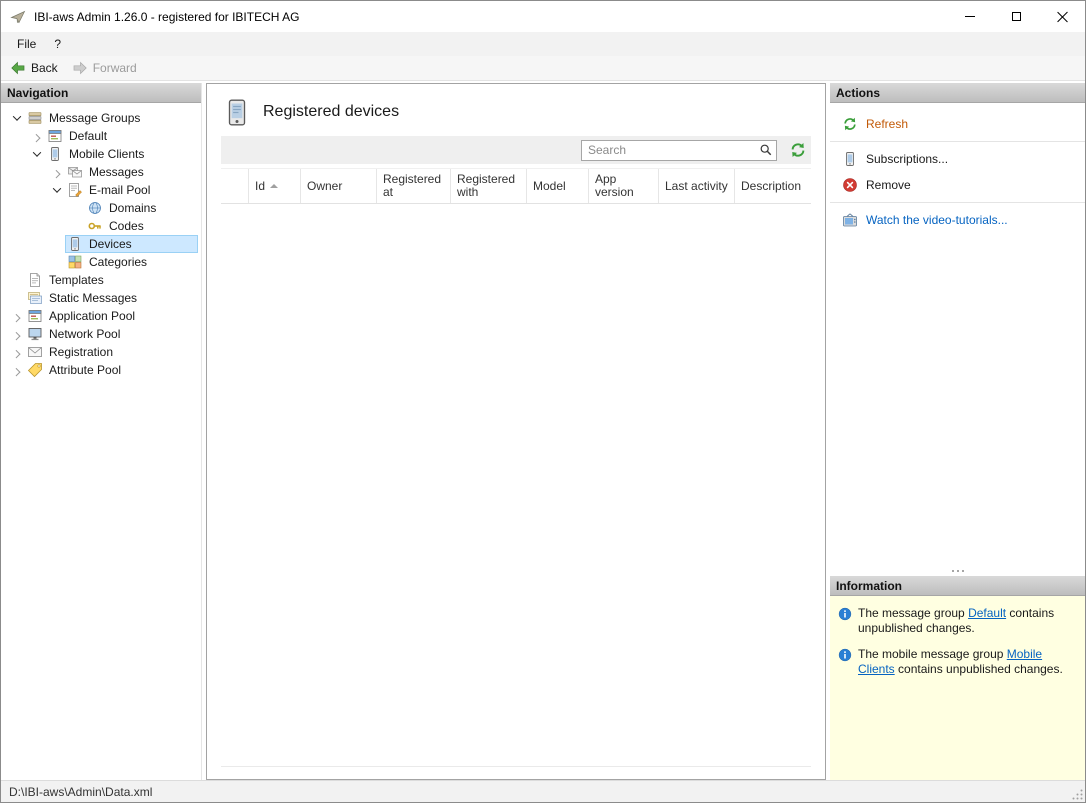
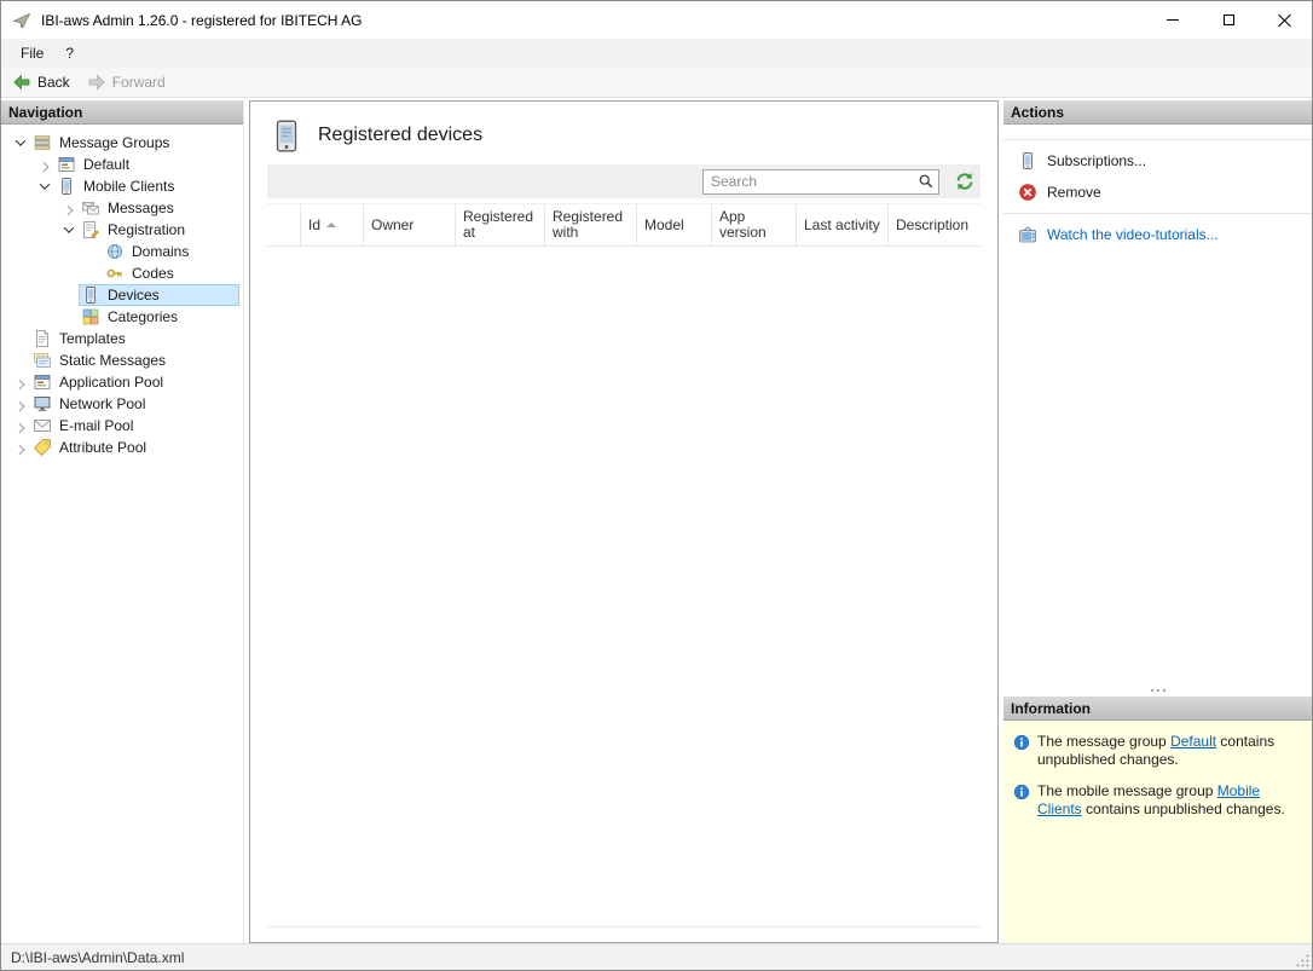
  IBI-aws Admin 1.26.0 - registered for IBITECH AG
  File
  ?
  Back
  Forward
  Navigation
  Message Groups
  Default
  Mobile Clients
  Messages
- E-mail Pool
+ Registration
  Domains
  Codes
  Devices
  Categories
  Templates
  Static Messages
  Application Pool
  Network Pool
- Registration
+ E-mail Pool
  Attribute Pool
  Registered devices
  Search
  Id
  Owner
  Registered at
  Registered with
  Model
  App version
  Last activity
  Description
  Actions
- Refresh
  Subscriptions...
  Remove
  Watch the video-tutorials...
  Information
  The message group Default contains unpublished changes.
  The mobile message group Mobile Clients contains unpublished changes.
  D:\IBI-aws\Admin\Data.xml
